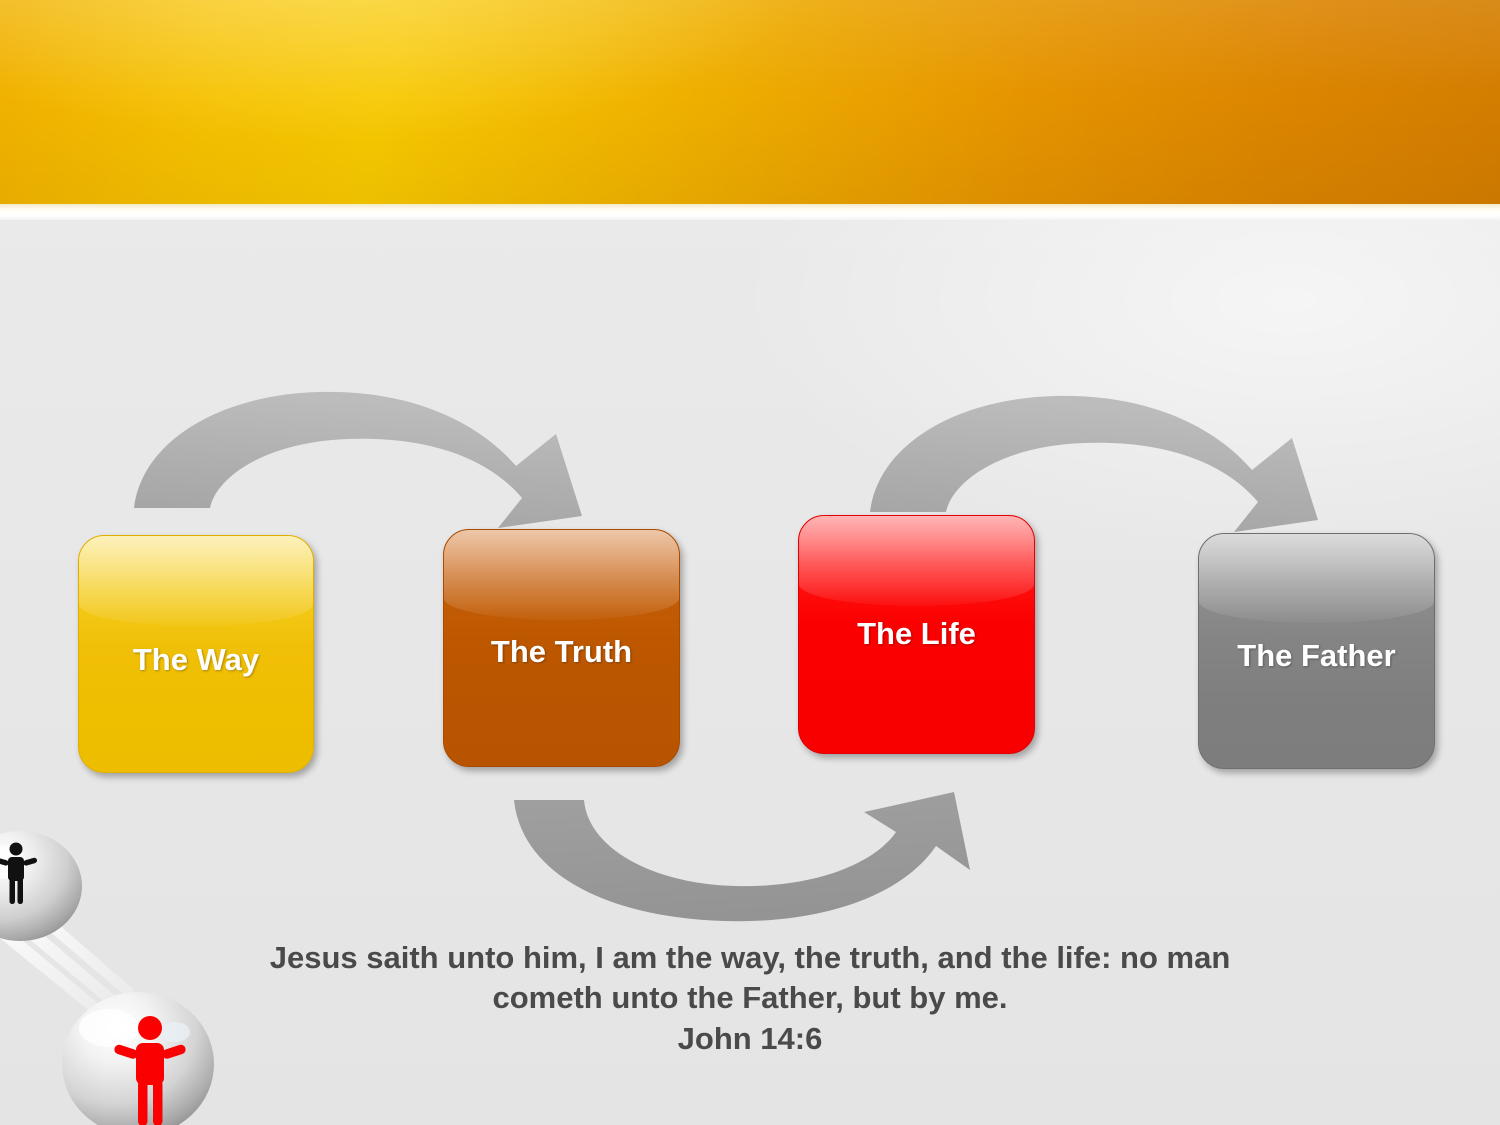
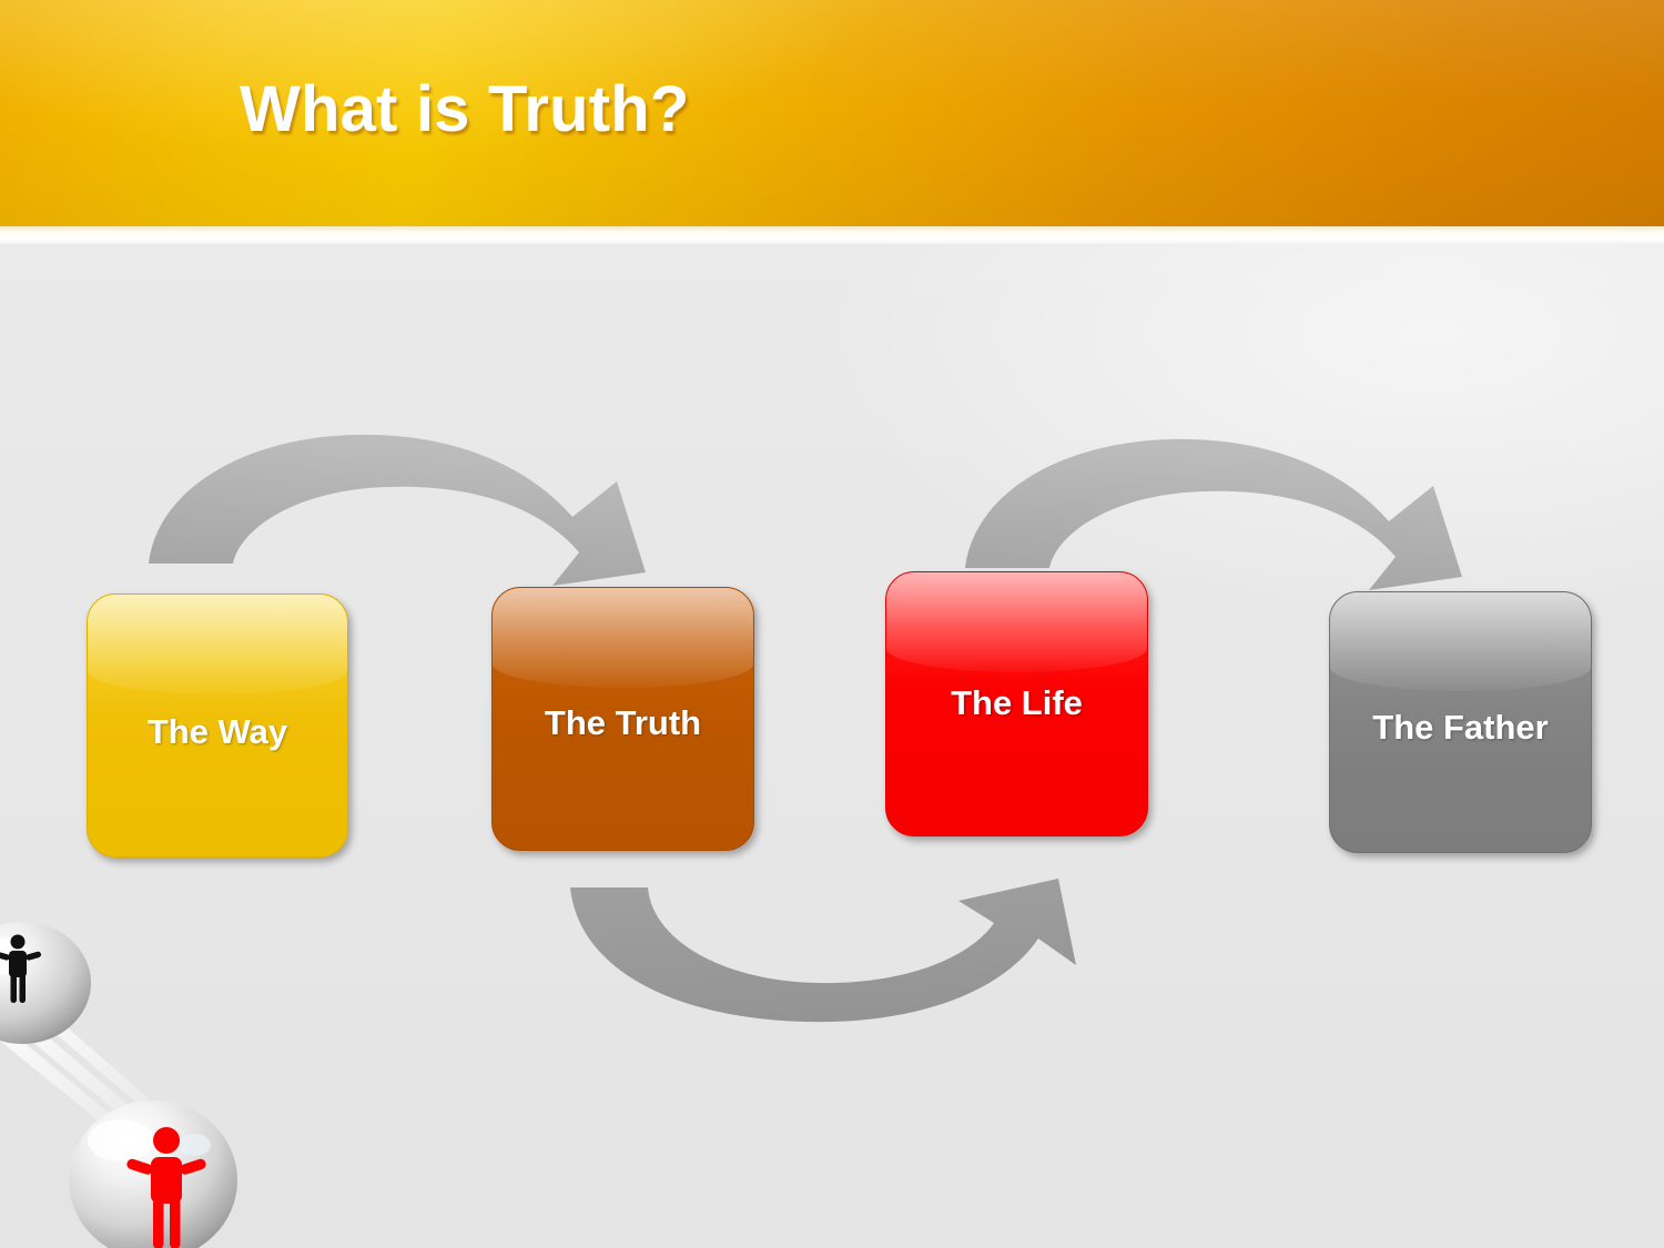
+ What is Truth?
  The Way
  The Truth
  The Life
  The Father
- Jesus saith unto him, I am the way, the truth, and the life: no man cometh unto the Father, but by me.
- John 14:6
